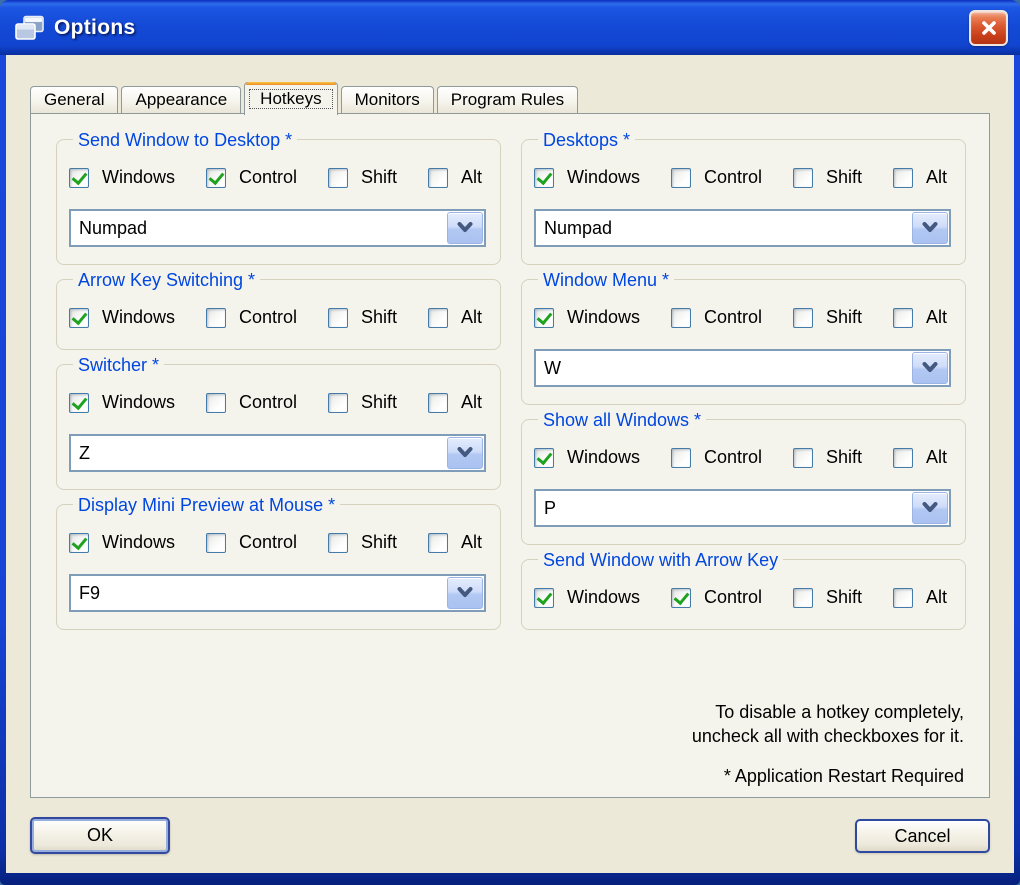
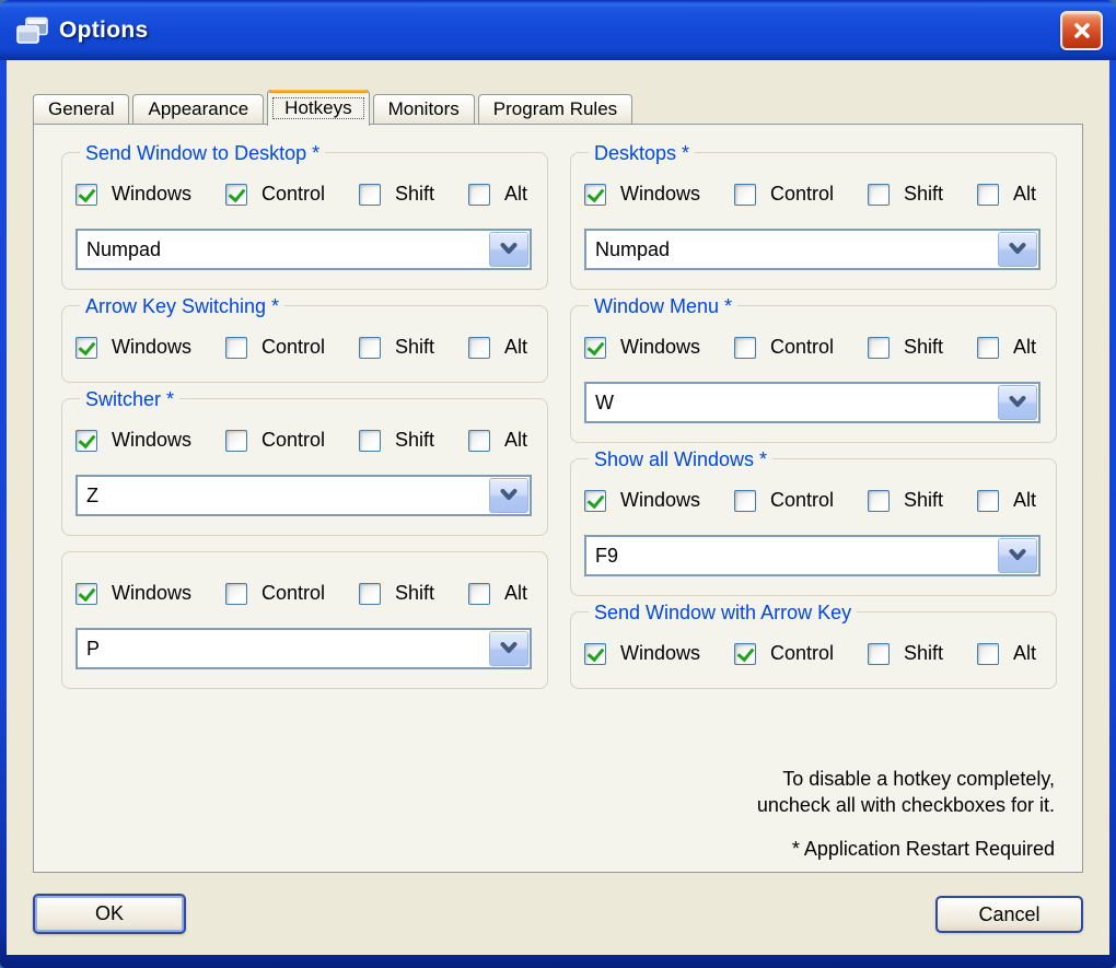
  Options
  General
  Appearance
  Hotkeys
  Monitors
  Program Rules
  Send Window to Desktop *
  Windows
  Control
  Shift
  Alt
  Numpad
  Arrow Key Switching *
  Windows
  Control
  Shift
  Alt
  Switcher *
  Windows
  Control
  Shift
  Alt
  Z
- Display Mini Preview at Mouse *
  Windows
  Control
  Shift
  Alt
- F9
+ P
  Desktops *
  Windows
  Control
  Shift
  Alt
  Numpad
  Window Menu *
  Windows
  Control
  Shift
  Alt
  W
  Show all Windows *
  Windows
  Control
  Shift
  Alt
- P
+ F9
  Send Window with Arrow Key
  Windows
  Control
  Shift
  Alt
  To disable a hotkey completely,
  uncheck all with checkboxes for it.
  * Application Restart Required
  OK
  Cancel
